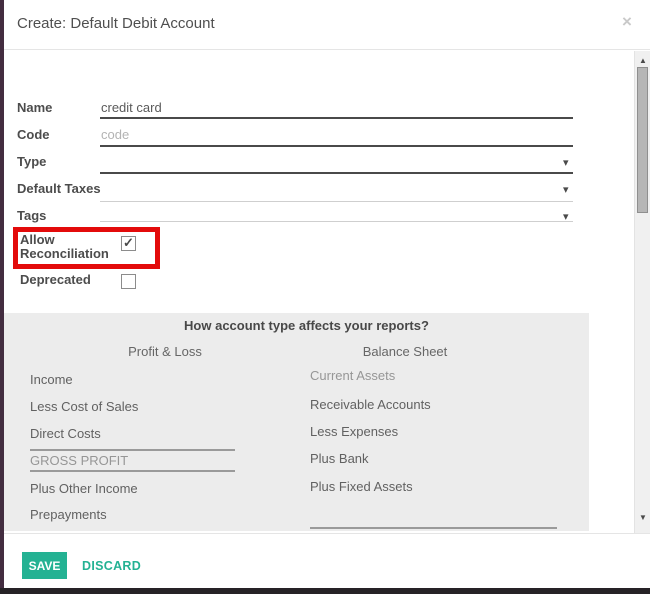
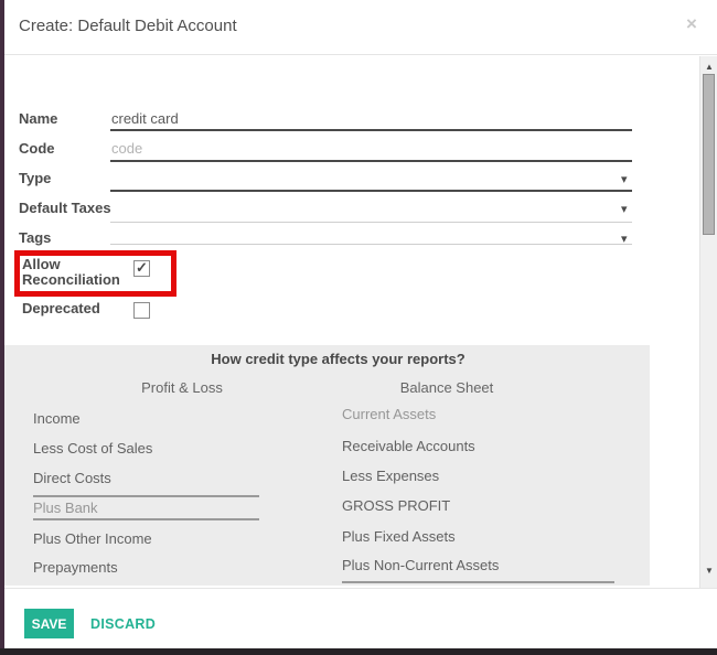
  Create: Default Debit Account
  ×
  Name
  credit card
  Code
  code
  Type
  ▾
  Default Taxes
  ▾
  Tags
  ▾
  Allow Reconciliation
  ✓
  Deprecated
- How account type affects your reports?
+ How credit type affects your reports?
  Profit & Loss
  Balance Sheet
  Income
  Less Cost of Sales
  Direct Costs
- GROSS PROFIT
+ Plus Bank
  Plus Other Income
  Prepayments
  Current Assets
  Receivable Accounts
  Less Expenses
- Plus Bank
+ GROSS PROFIT
  Plus Fixed Assets
+ Plus Non-Current Assets
  ▲
  ▼
  SAVE
  DISCARD
